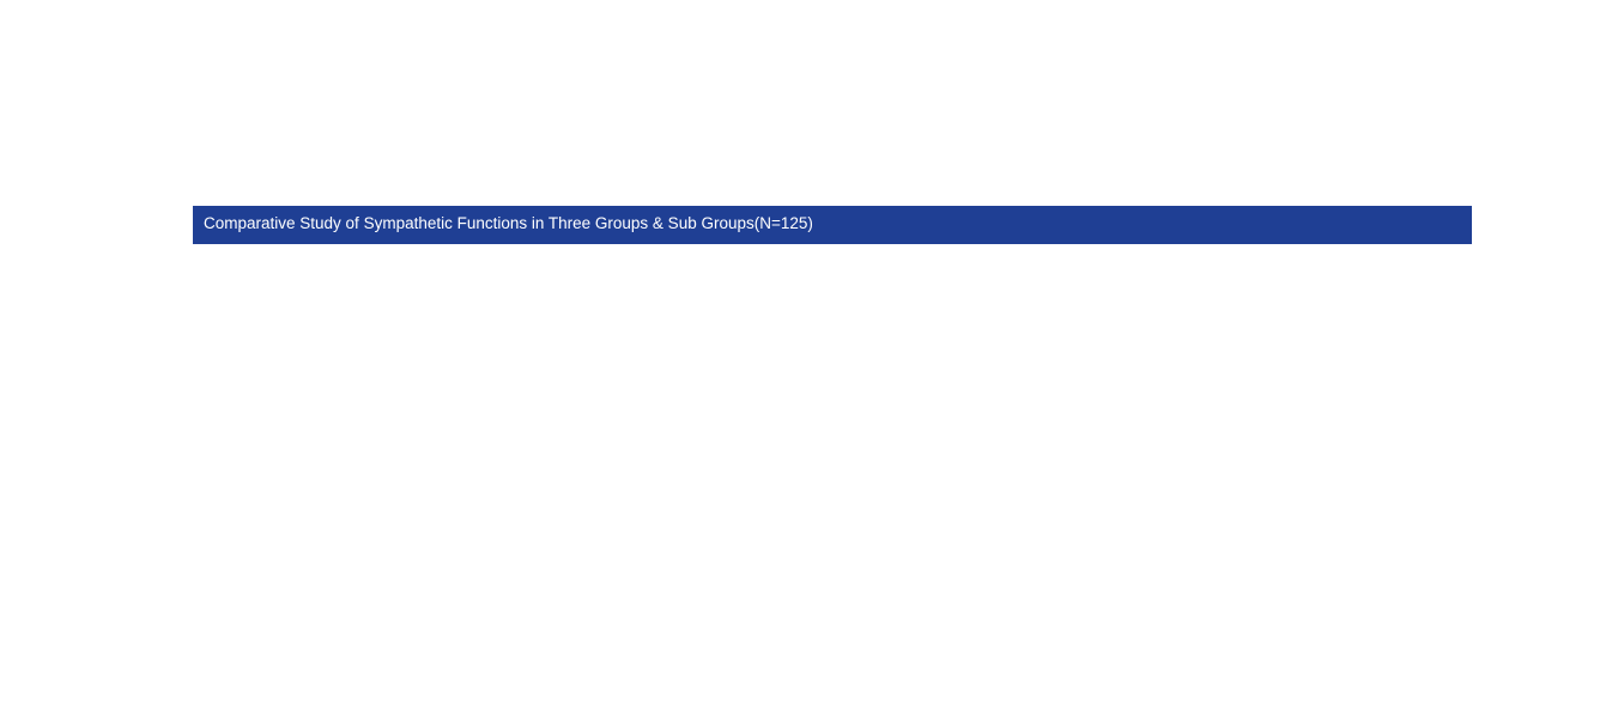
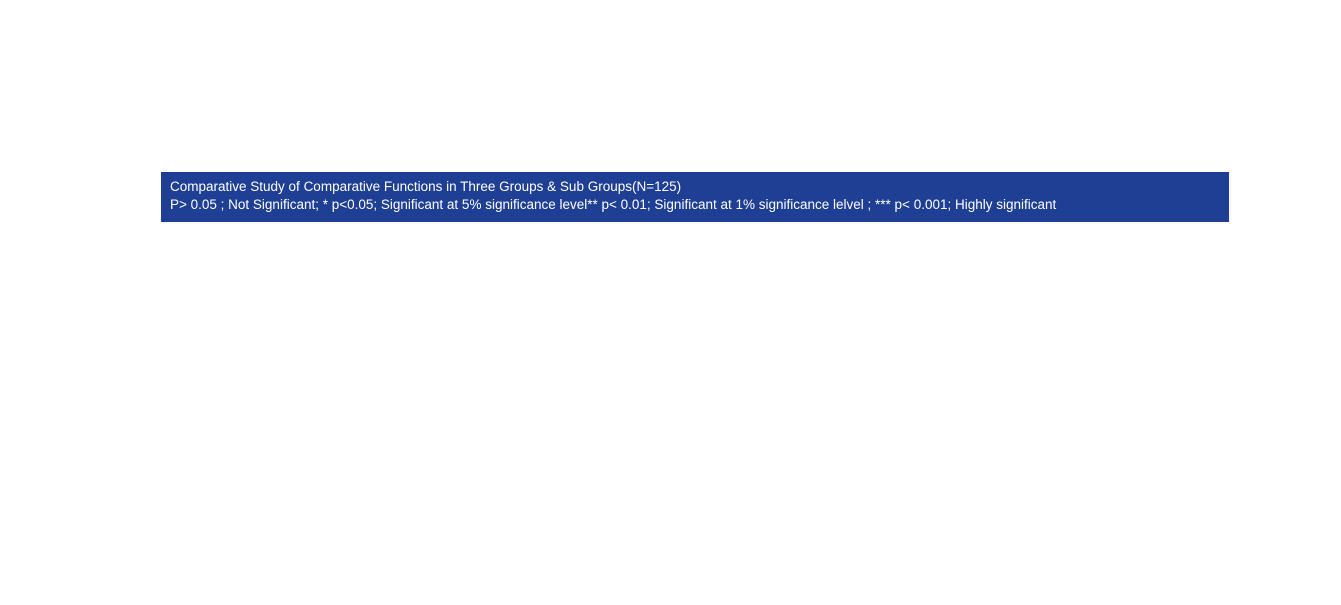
- Comparative Study of Sympathetic Functions in Three Groups & Sub Groups(N=125)
+ Comparative Study of Comparative Functions in Three Groups & Sub Groups(N=125)
+ P> 0.05 ; Not Significant; * p<0.05; Significant at 5% significance level** p< 0.01; Significant at 1% significance lelvel ; *** p< 0.001; Highly significant
